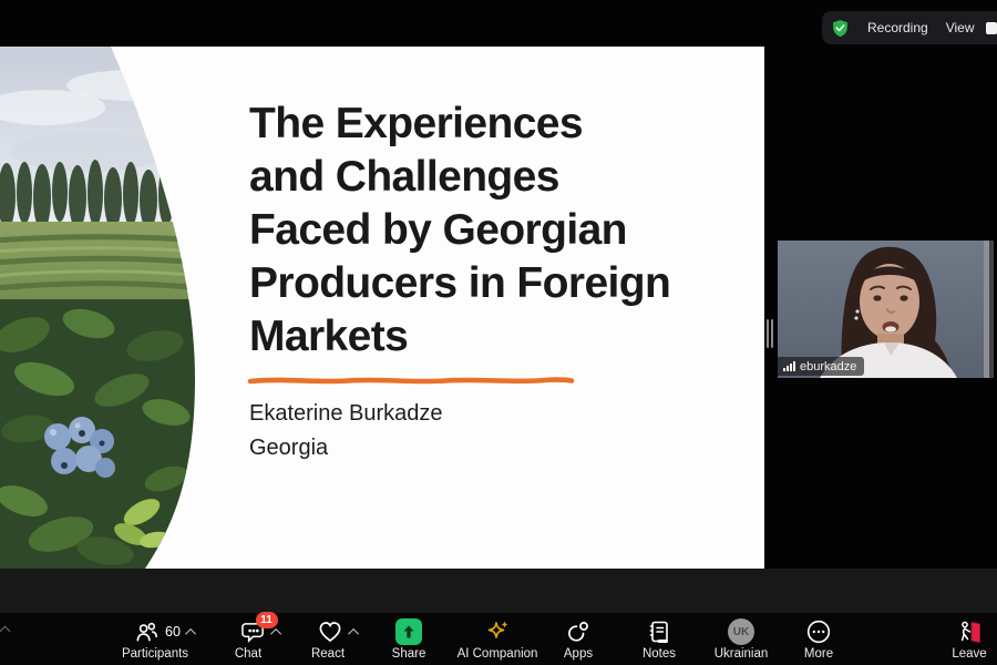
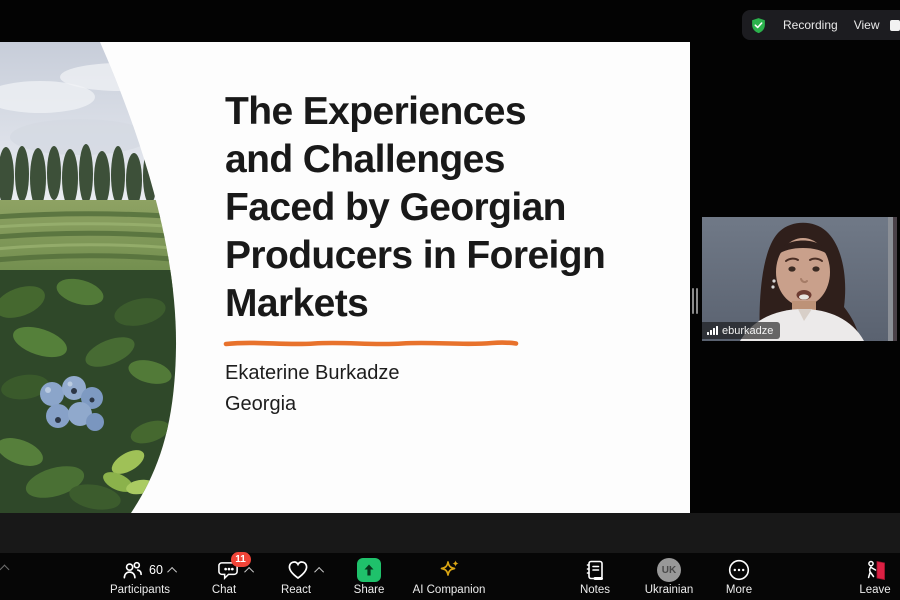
  Recording
  View
  The Experiences
  and Challenges
  Faced by Georgian
  Producers in Foreign
  Markets
  Ekaterine Burkadze
  Georgia
  eburkadze
  60
  Participants
  11
  Chat
  React
  Share
  AI Companion
- Apps
  Notes
  UK
  Ukrainian
  More
  Leave
